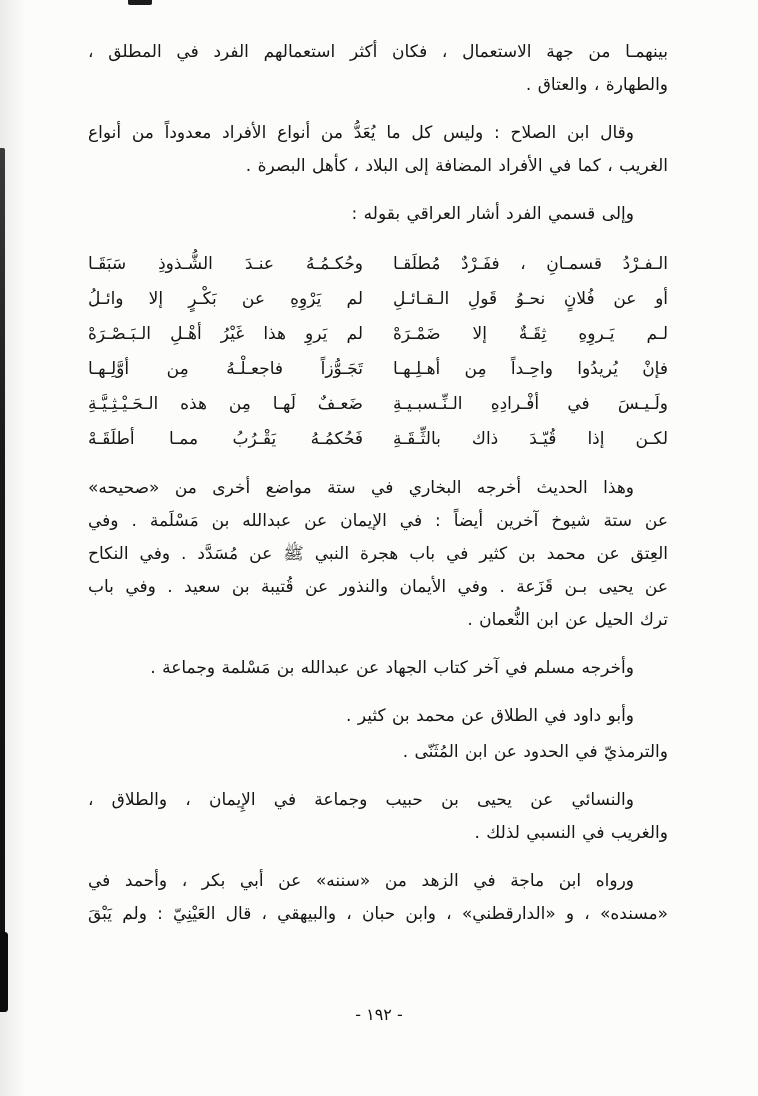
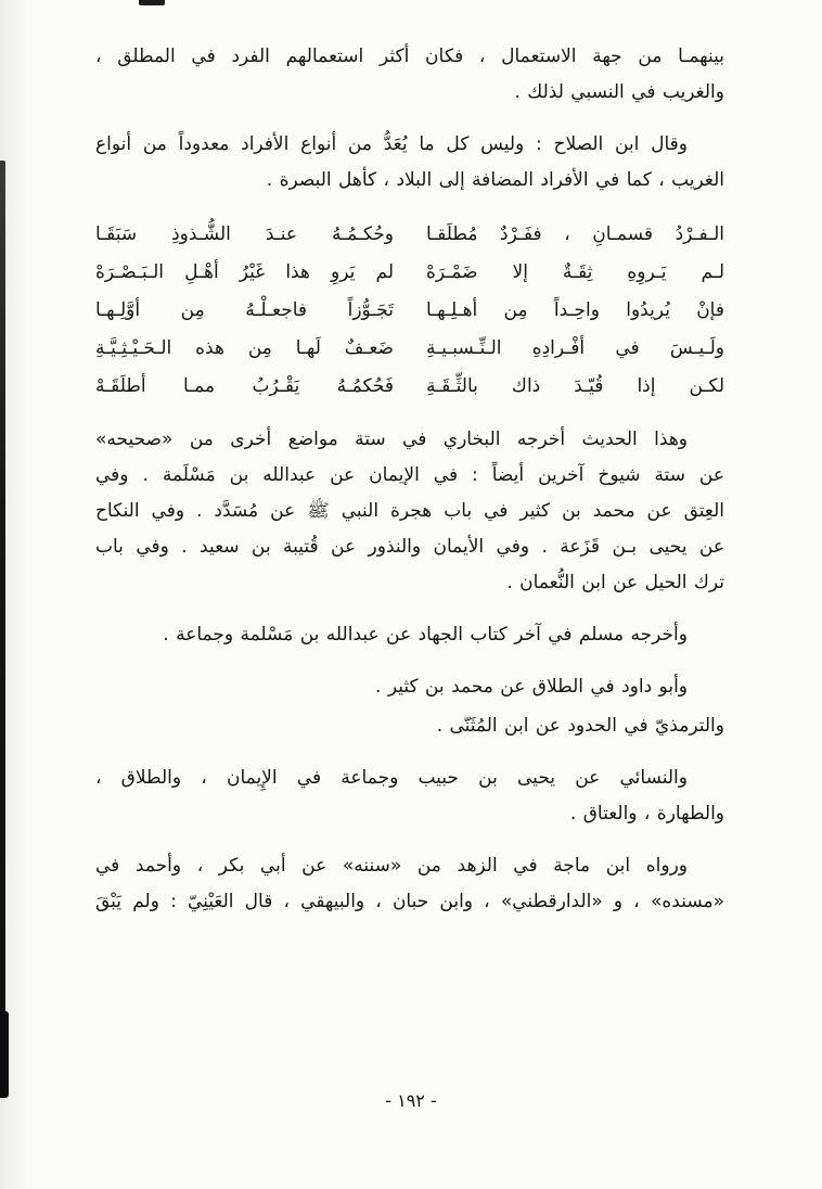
  بينهمـا من جهة الاستعمال ، فكان أكثر استعمالهم الفرد في المطلق ،
- والطهارة ، والعتاق .
+ والغريب في النسبي لذلك .
  وقال ابن الصلاح : وليس كل ما يُعَدُّ من أنواع الأفراد معدوداً من أنواع
  الغريب ، كما في الأفراد المضافة إلى البلاد ، كأهل البصرة .
- وإلى قسمي الفرد أشار العراقي بقوله :
  الـفـرْدُ قسمـانِ ، ففَـرْدٌ مُطلَقـا
  وحُكـمُـهُ عنـدَ الشُّـذوذِ سَبَقَـا
- أو عن فُلانٍ نحـوُ قَولِ الـقـائـلِ
- لم يَرْوِهِ عن بَكْـرٍ إلا وائـلُ
  لـم يَـروِهِ ثِقَـةٌ إلا ضَمْـرَهْ
  لم يَروِ هذا غَيْرُ أهْـلِ الـبَـصْـرَهْ
  فإنْ يُريدُوا واحِـداً مِن أهـلِـهـا
  تَجَـوُّزاً فاجعـلْـهُ مِن أوَّلِـهـا
  ولَـيـسَ في أفْـرادِهِ الـنِّـسبـيـةِ
  ضَعـفٌ لَهـا مِن هذه الـحَـيْـثِـيَّـةِ
  لكـن إذا قُيّـدَ ذاك بالثِّـقَـةِ
  فَحُكمُـهُ يَقْـرُبُ ممـا أطلَقَـهْ
  وهذا الحديث أخرجه البخاري في ستة مواضع أخرى من «صحيحه»
  عن ستة شيوخ آخرين أيضاً : في الإيمان عن عبدالله بن مَسْلَمة . وفي
  العِتق عن محمد بن كثير في باب هجرة النبي ﷺ عن مُسَدَّد . وفي النكاح
  عن يحيى بـن قَزَعة . وفي الأيمان والنذور عن قُتيبة بن سعيد . وفي باب
  ترك الحيل عن ابن النُّعمان .
  وأخرجه مسلم في آخر كتاب الجهاد عن عبدالله بن مَسْلمة وجماعة .
  وأبو داود في الطلاق عن محمد بن كثير .
  والترمذيّ في الحدود عن ابن المُثَنّى .
  والنسائي عن يحيى بن حبيب وجماعة في الإِيمان ، والطلاق ،
- والغريب في النسبي لذلك .
+ والطهارة ، والعتاق .
  ورواه ابن ماجة في الزهد من «سننه» عن أبي بكر ، وأحمد في
  «مسنده» ، و «الدارقطني» ، وابن حبان ، والبيهقي ، قال العَيْنِيّ : ولم يَبْقَ
  - ١٩٢ -
